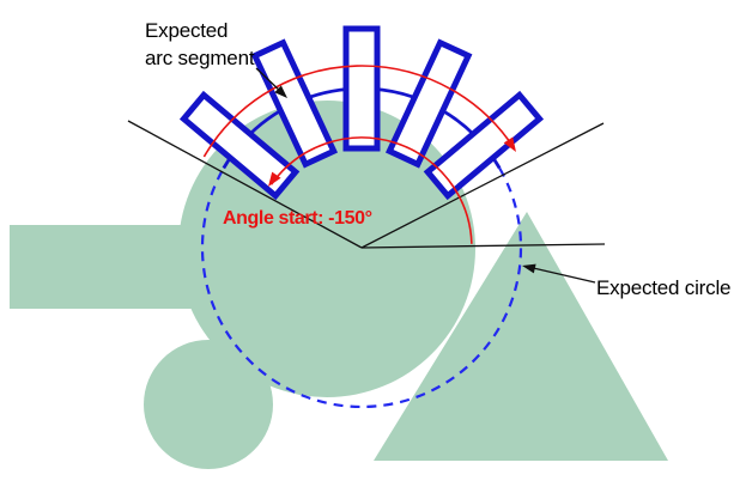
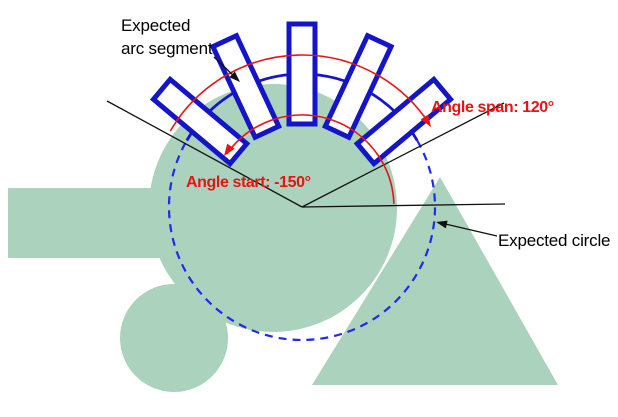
  Expected
  arc segment
+ Angle span: 120°
  Angle start: -150°
  Expected circle
